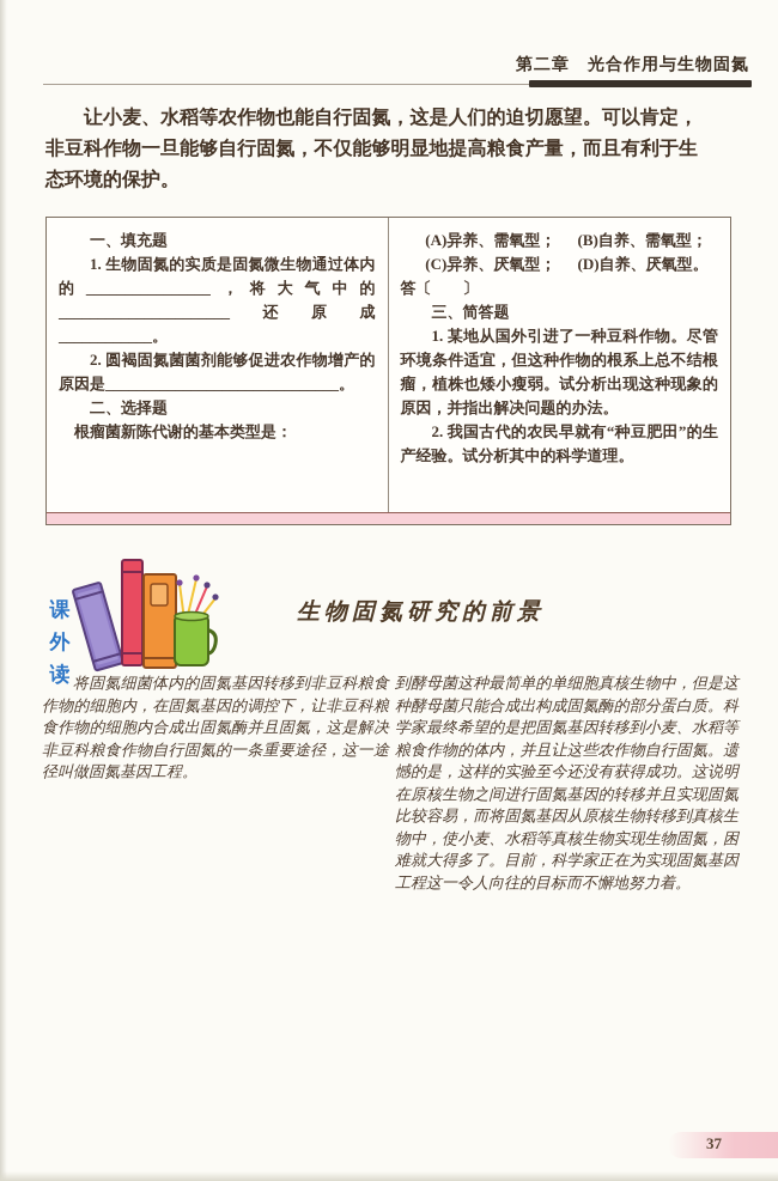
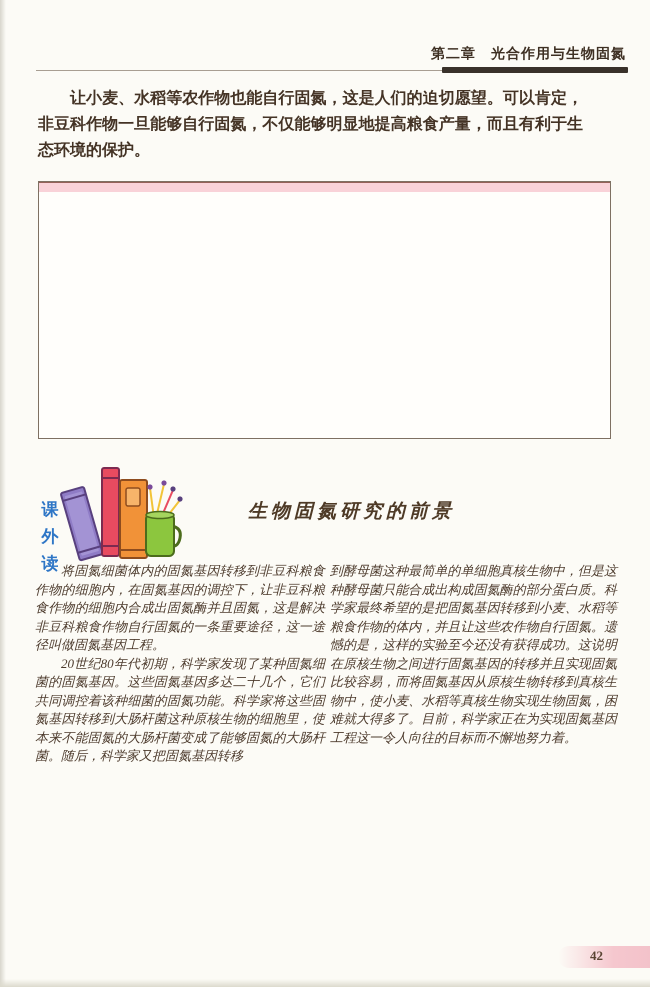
  第二章 光合作用与生物固氮
  让小麦、水稻等农作物也能自行固氮，这是人们的迫切愿望。可以肯定，非豆科作物一旦能够自行固氮，不仅能够明显地提高粮食产量，而且有利于生态环境的保护。
- 一、填充题
- 1. 生物固氮的实质是固氮微生物通过体内的________________，将大气中的______________________还原成____________。
- 2. 圆褐固氮菌菌剂能够促进农作物增产的原因是______________________________。
- 二、选择题
- 根瘤菌新陈代谢的基本类型是：
- (A)异养、需氧型；
- (B)自养、需氧型；
- (C)异养、厌氧型；
- (D)自养、厌氧型。
- 答〔 〕
- 三、简答题
- 1. 某地从国外引进了一种豆科作物。尽管环境条件适宜，但这种作物的根系上总不结根瘤，植株也矮小瘦弱。试分析出现这种现象的原因，并指出解决问题的办法。
- 2. 我国古代的农民早就有“种豆肥田”的生产经验。试分析其中的科学道理。
  课
  外
  读
  生物固氮研究的前景
  将固氮细菌体内的固氮基因转移到非豆科粮食作物的细胞内，在固氮基因的调控下，让非豆科粮食作物的细胞内合成出固氮酶并且固氮，这是解决非豆科粮食作物自行固氮的一条重要途径，这一途径叫做固氮基因工程。
+ 20世纪80年代初期，科学家发现了某种固氮细菌的固氮基因。这些固氮基因多达二十几个，它们共同调控着该种细菌的固氮功能。科学家将这些固氮基因转移到大肠杆菌这种原核生物的细胞里，使本来不能固氮的大肠杆菌变成了能够固氮的大肠杆菌。随后，科学家又把固氮基因转移
  到酵母菌这种最简单的单细胞真核生物中，但是这种酵母菌只能合成出构成固氮酶的部分蛋白质。科学家最终希望的是把固氮基因转移到小麦、水稻等粮食作物的体内，并且让这些农作物自行固氮。遗憾的是，这样的实验至今还没有获得成功。这说明在原核生物之间进行固氮基因的转移并且实现固氮比较容易，而将固氮基因从原核生物转移到真核生物中，使小麦、水稻等真核生物实现生物固氮，困难就大得多了。目前，科学家正在为实现固氮基因工程这一令人向往的目标而不懈地努力着。
- 37
+ 42
